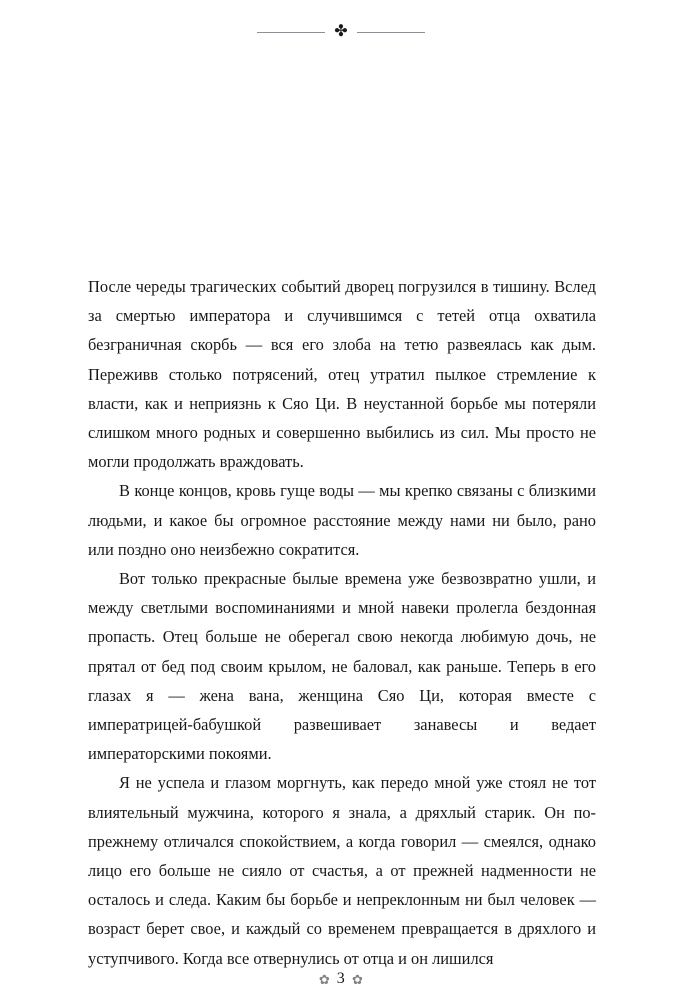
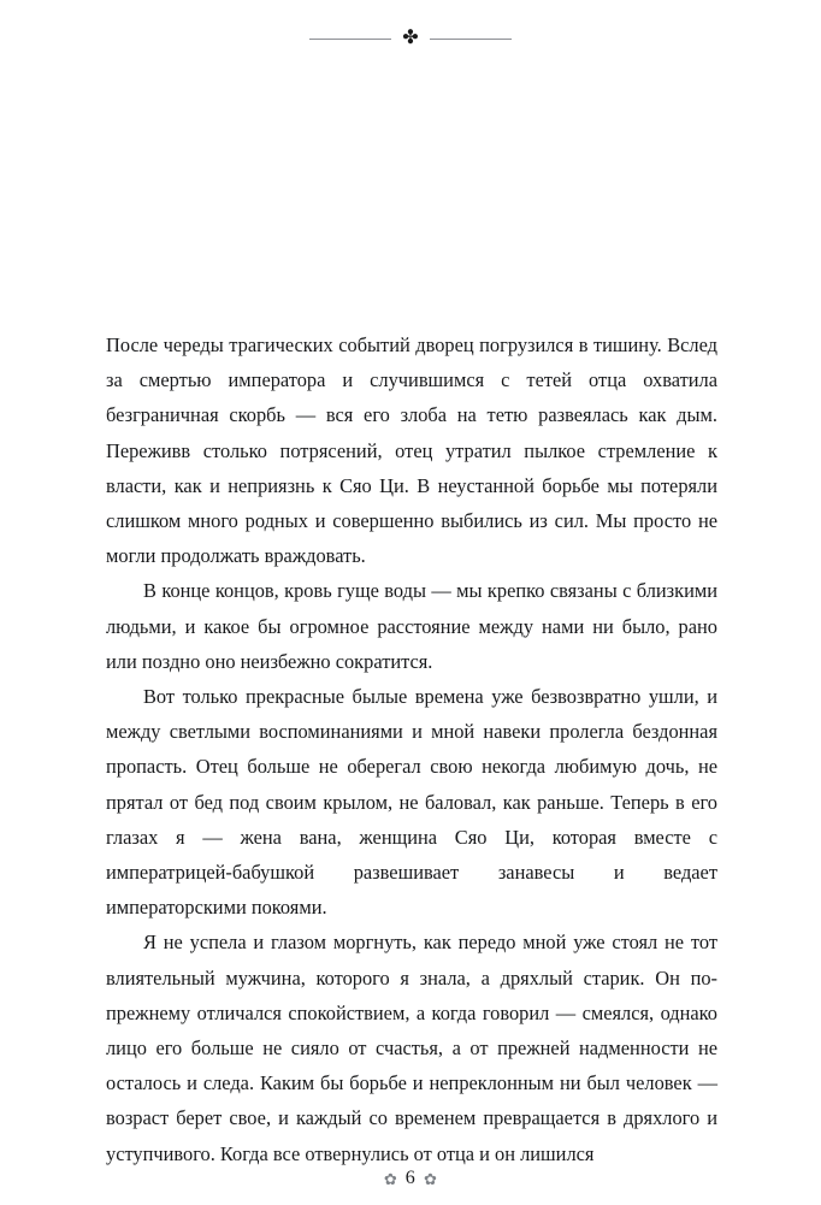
  ✤
  После череды трагических событий дворец погрузился в тишину. Вслед за смертью императора и случившимся с тетей отца охватила безграничная скорбь — вся его злоба на тетю развеялась как дым. Переживв столько потрясений, отец утратил пылкое стремление к власти, как и неприязнь к Сяо Ци. В неустанной борьбе мы потеряли слишком много родных и совершенно выбились из сил. Мы просто не могли продолжать враждовать.
  В конце концов, кровь гуще воды — мы крепко связаны с близкими людьми, и какое бы огромное расстояние между нами ни было, рано или поздно оно неизбежно сократится.
  Вот только прекрасные былые времена уже безвозвратно ушли, и между светлыми воспоминаниями и мной навеки пролегла бездонная пропасть. Отец больше не оберегал свою некогда любимую дочь, не прятал от бед под своим крылом, не баловал, как раньше. Теперь в его глазах я — жена вана, женщина Сяо Ци, которая вместе с императрицей-бабушкой развешивает занавесы и ведает императорскими покоями.
  Я не успела и глазом моргнуть, как передо мной уже стоял не тот влиятельный мужчина, которого я знала, а дряхлый старик. Он по-прежнему отличался спокойствием, а когда говорил — смеялся, однако лицо его больше не сияло от счастья, а от прежней надменности не осталось и следа. Каким бы борьбе и непреклонным ни был человек — возраст берет свое, и каждый со временем превращается в дряхлого и уступчивого. Когда все отвернулись от отца и он лишился
  ✿
- 3
+ 6
